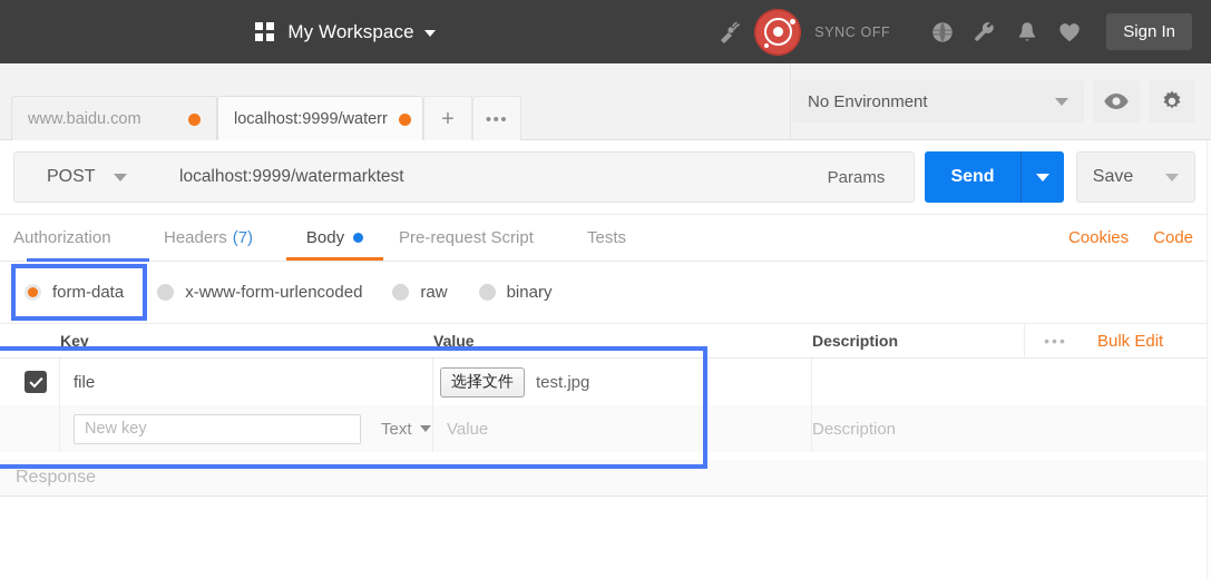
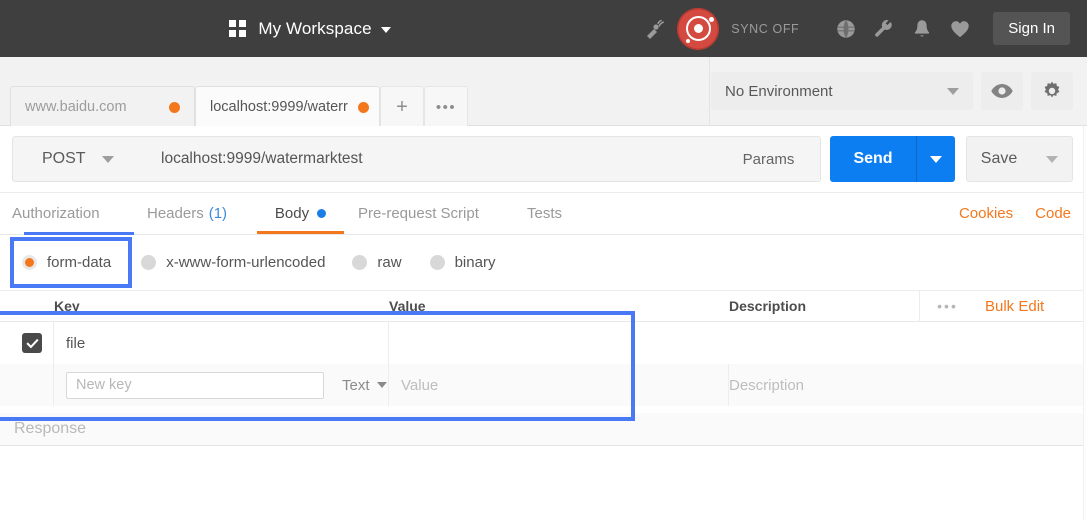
  My Workspace
  SYNC OFF
  Sign In
  www.baidu.com
  localhost:9999/waterr
  +
  •••
  No Environment
  POST
  localhost:9999/watermarktest
  Params
  Send
  Save
  Authorization
  Headers
- (7)
+ (1)
  Body
  Pre-request Script
  Tests
  Cookies
  Code
  form-data
  x-www-form-urlencoded
  raw
  binary
  Key
  Value
  Description
  •••
  Bulk Edit
  file
- 选择文件
- test.jpg
  New key
  Text
  Value
  Description
  Response
